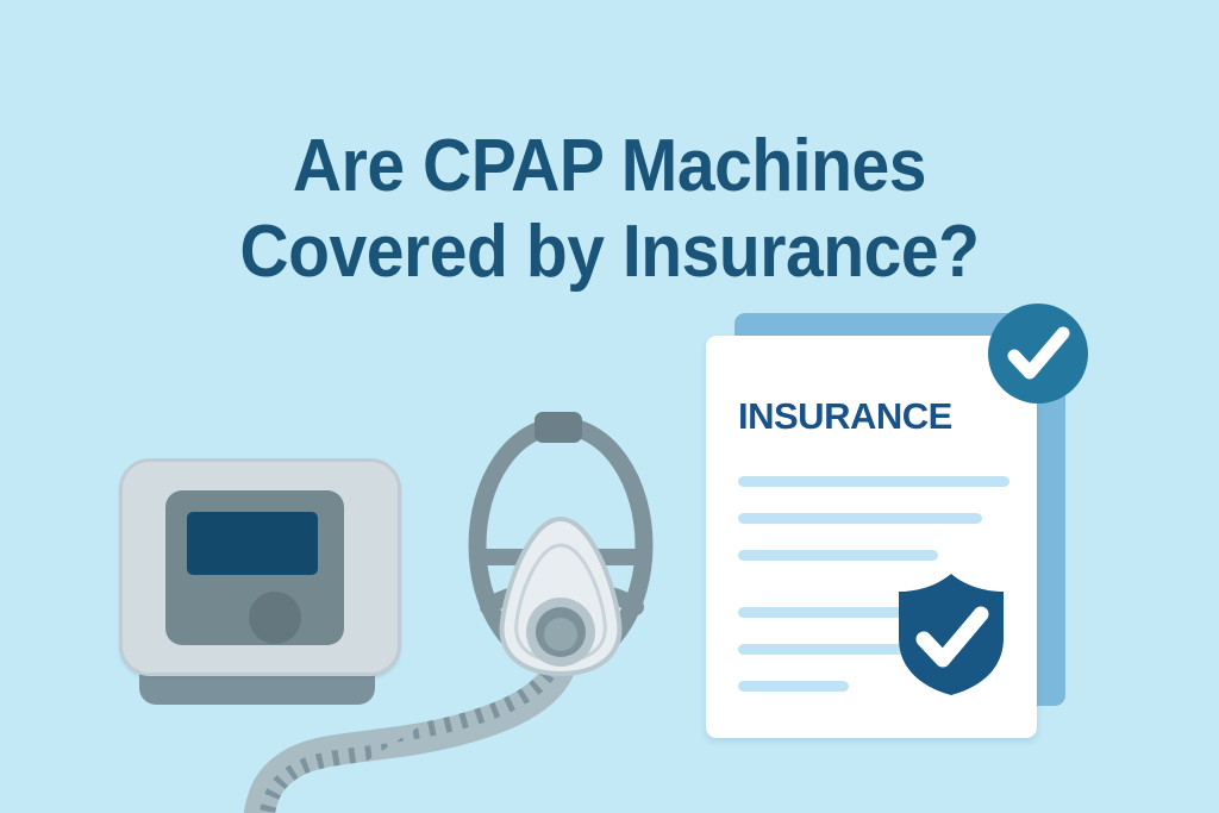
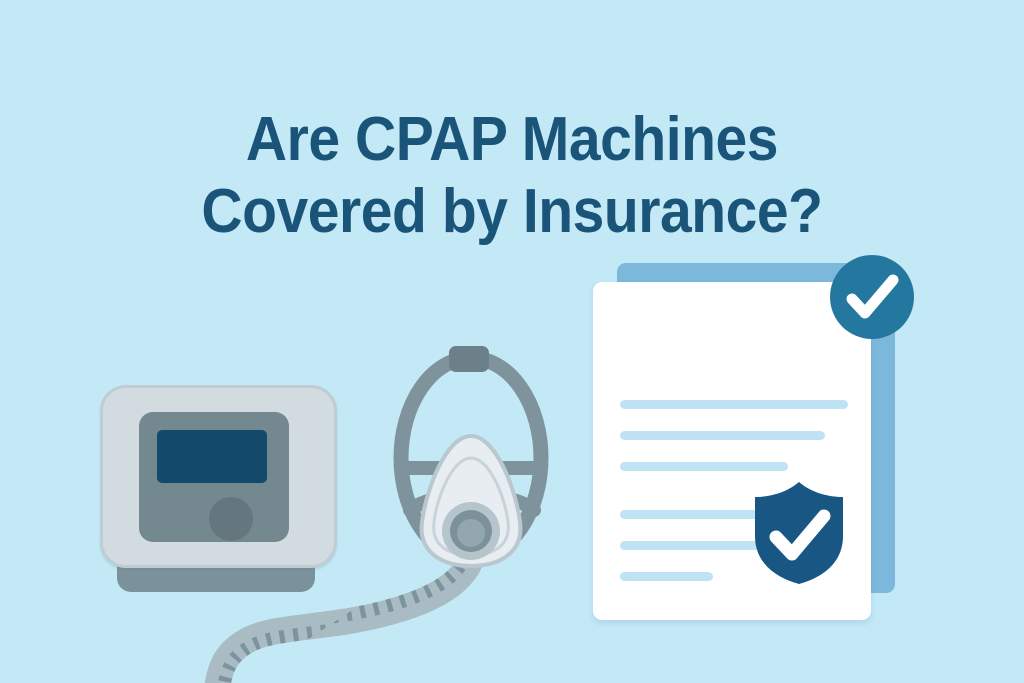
  Are CPAP Machines
  Covered by Insurance?
- INSURANCE
